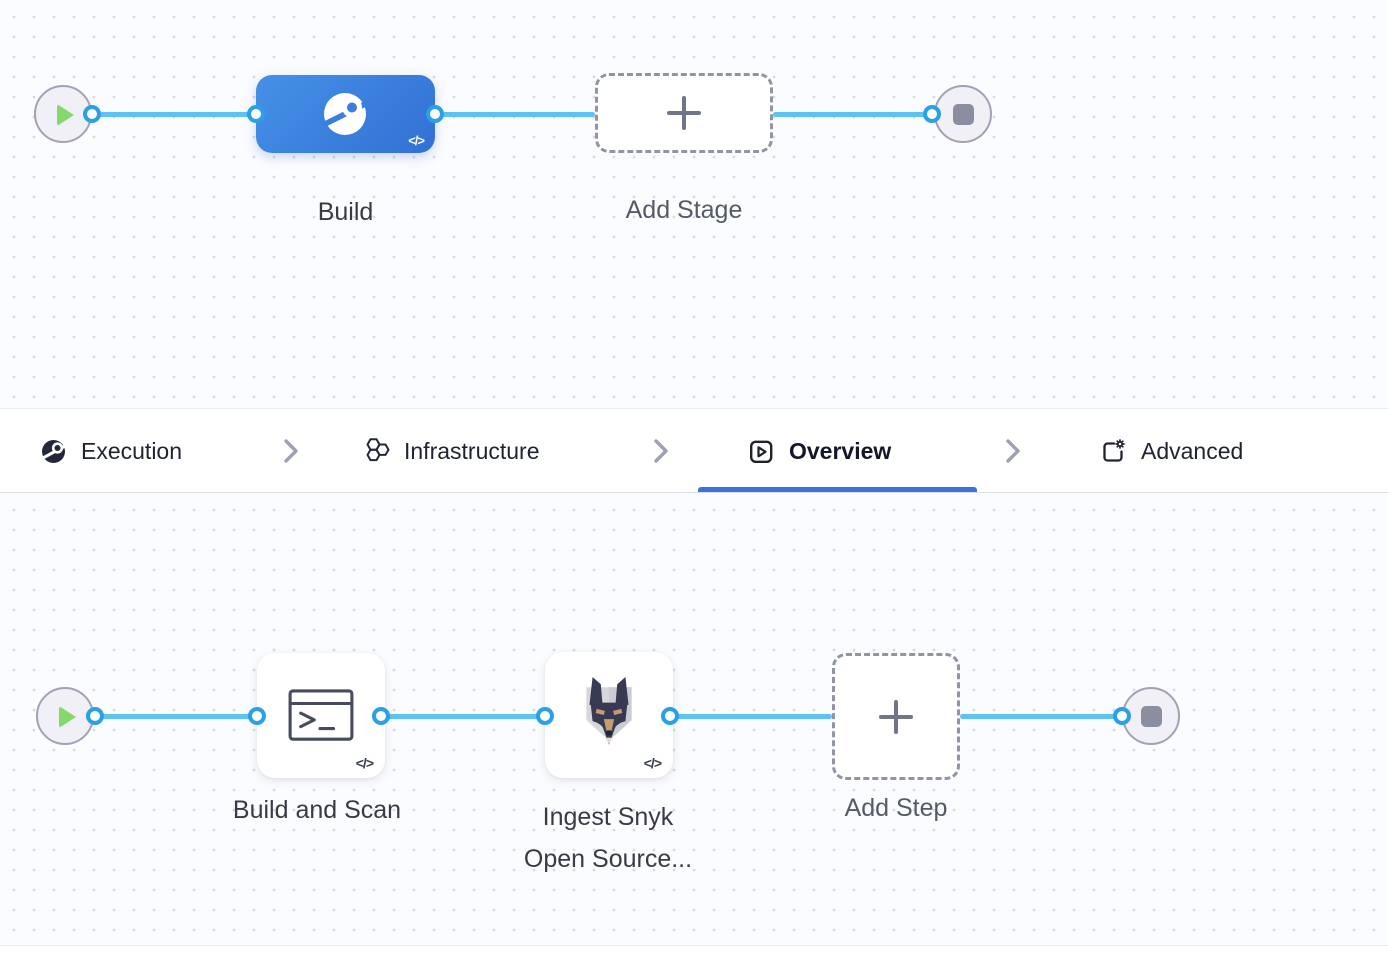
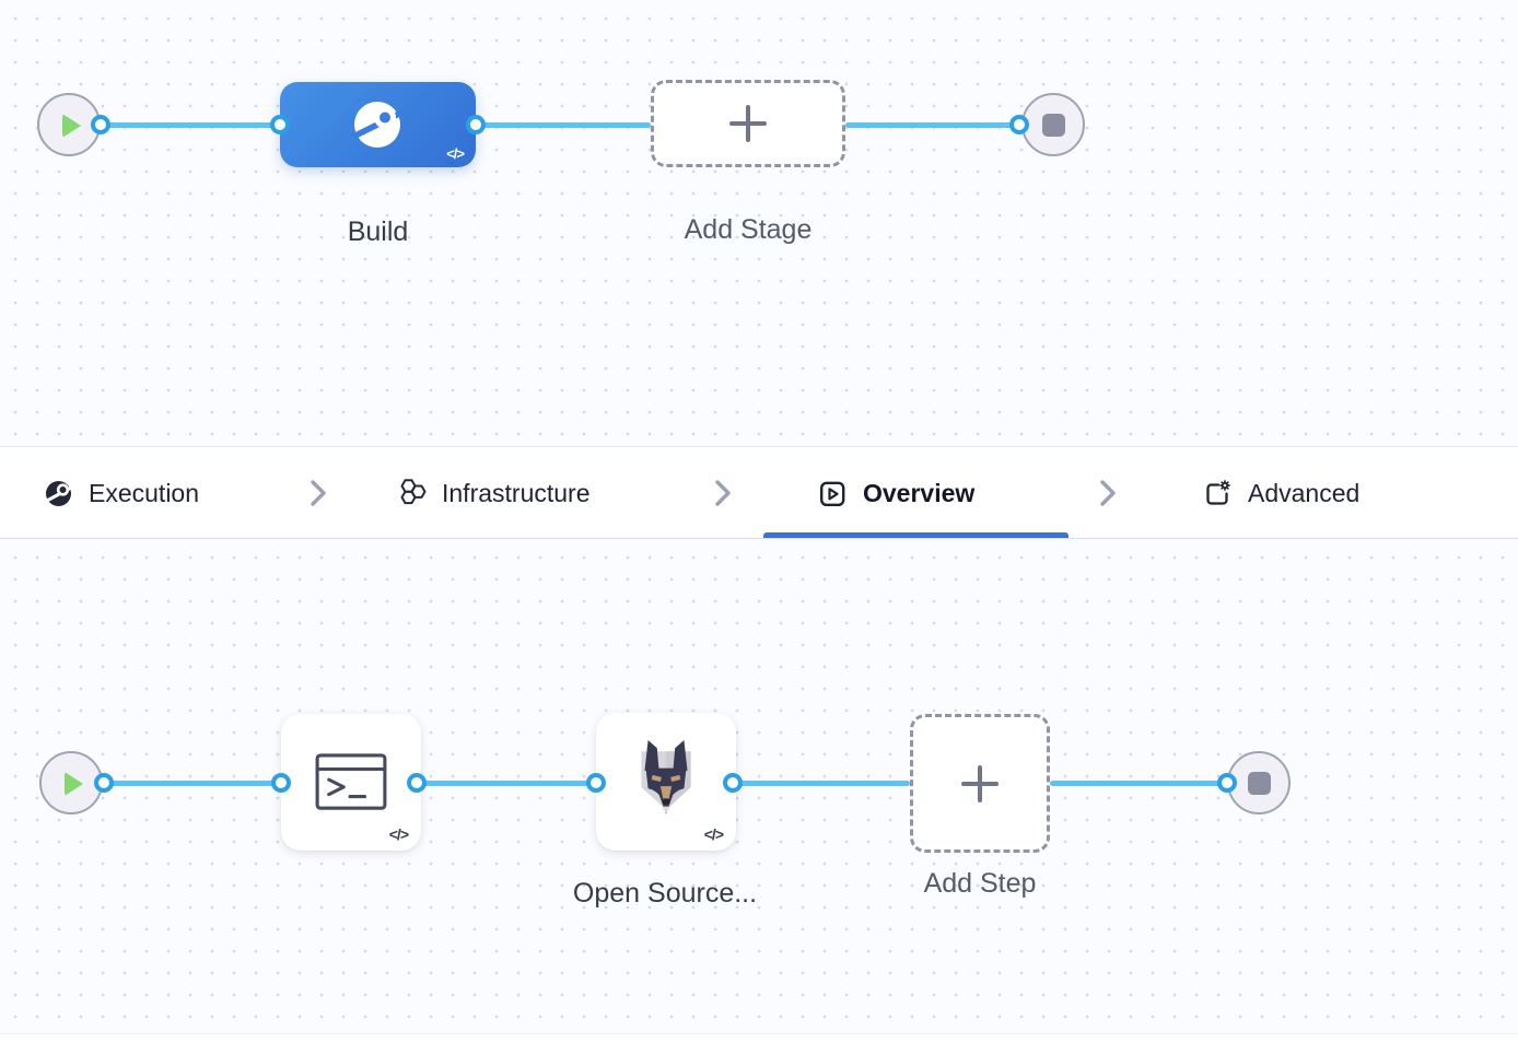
  </>
  Build
  Add Stage
  Execution
  Infrastructure
  Overview
  Advanced
  </>
  </>
- Build and Scan
- Ingest Snyk
  Open Source...
  Add Step
